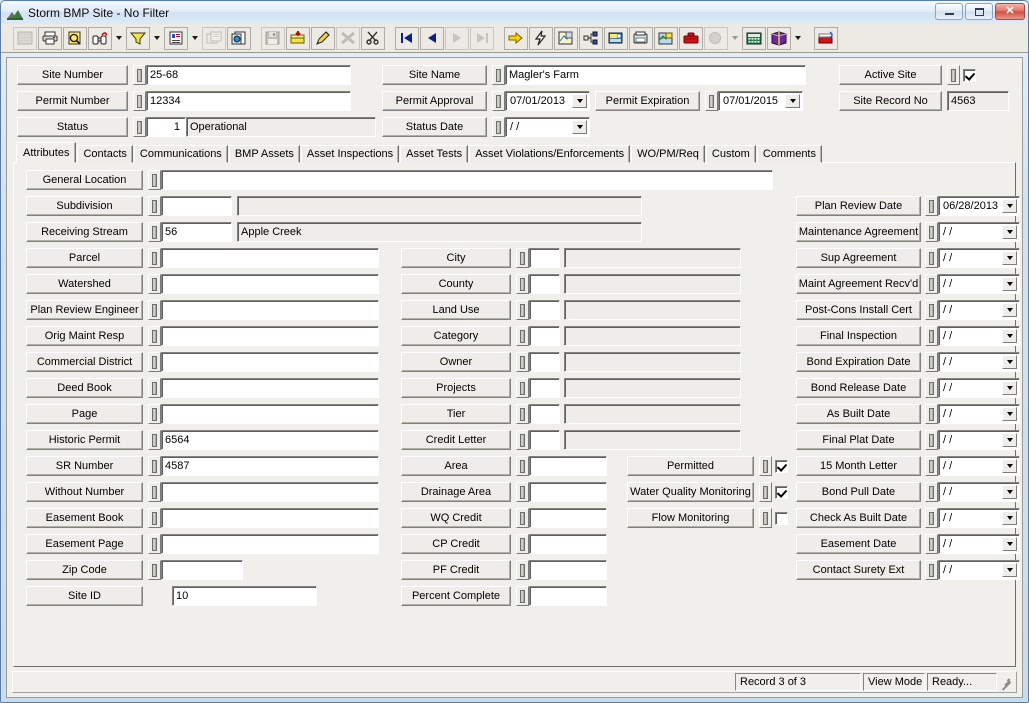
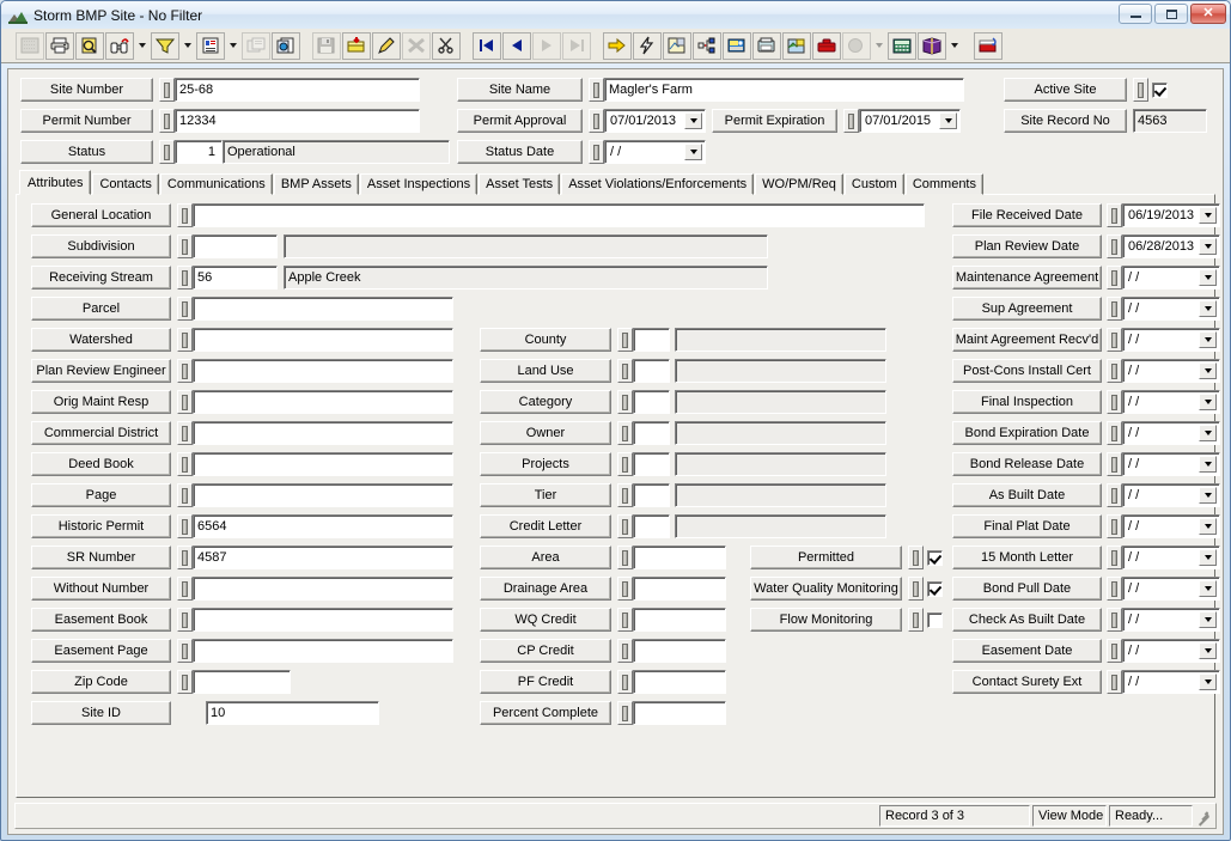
  Storm BMP Site - No Filter
  ✕
  Site Number
  25-68
  Permit Number
  12334
  Status
  1
  Operational
  Site Name
  Magler's Farm
  Permit Approval
  07/01/2013
  Status Date
  / /
  Permit Expiration
  07/01/2015
  Active Site
  Site Record No
  4563
  Attributes
  Contacts
  Communications
  BMP Assets
  Asset Inspections
  Asset Tests
  Asset Violations/Enforcements
  WO/PM/Req
  Custom
  Comments
  General Location
  Subdivision
  Receiving Stream
  56
  Apple Creek
  Parcel
  Watershed
  Plan Review Engineer
  Orig Maint Resp
  Commercial District
  Deed Book
  Page
  Historic Permit
  6564
  SR Number
  4587
  Without Number
  Easement Book
  Easement Page
  Zip Code
  Site ID
  10
- City
  County
  Land Use
  Category
  Owner
  Projects
  Tier
  Credit Letter
  Area
  Drainage Area
  WQ Credit
  CP Credit
  PF Credit
  Percent Complete
  Permitted
  Water Quality Monitoring
  Flow Monitoring
+ File Received Date
+ 06/19/2013
  Plan Review Date
  06/28/2013
  Maintenance Agreement
  / /
  Sup Agreement
  / /
  Maint Agreement Recv'd
  / /
  Post-Cons Install Cert
  / /
  Final Inspection
  / /
  Bond Expiration Date
  / /
  Bond Release Date
  / /
  As Built Date
  / /
  Final Plat Date
  / /
  15 Month Letter
  / /
  Bond Pull Date
  / /
  Check As Built Date
  / /
  Easement Date
  / /
  Contact Surety Ext
  / /
  Record 3 of 3
  View Mode
  Ready...
